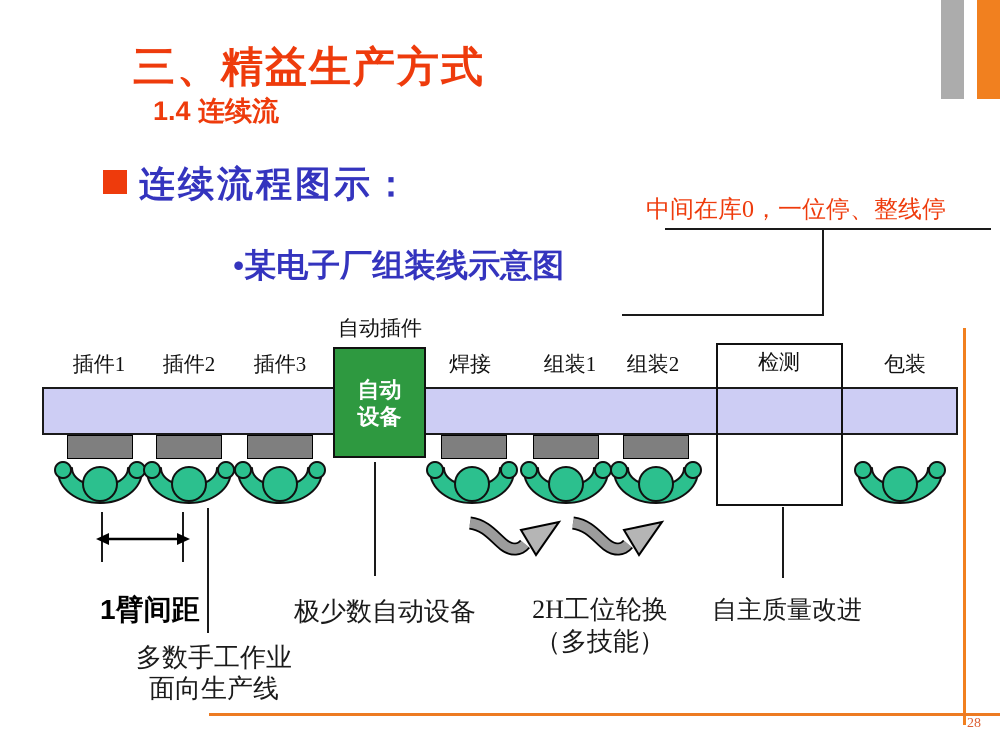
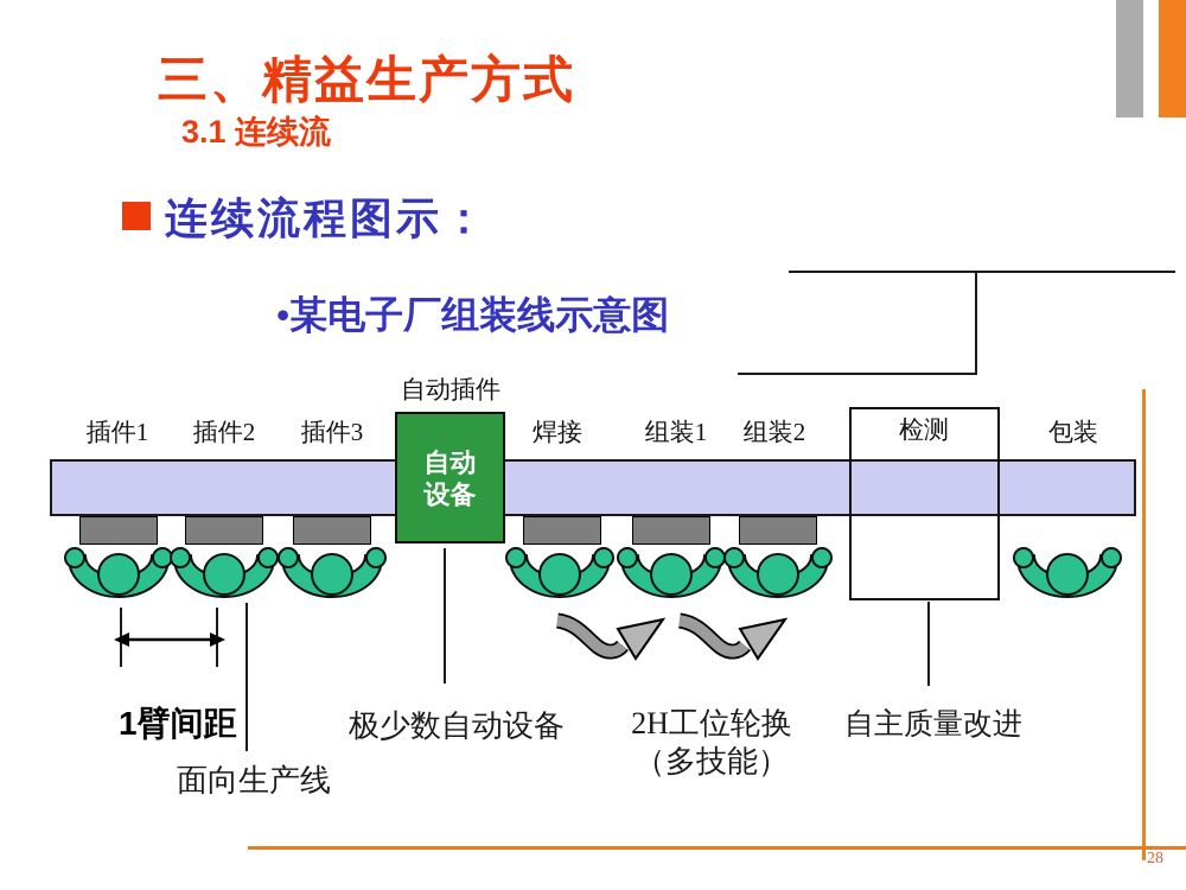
  三、精益生产方式
- 1.4 连续流
+ 3.1 连续流
  连续流程图示：
  •某电子厂组装线示意图
- 中间在库0，一位停、整线停
  插件1
  插件2
  插件3
  自动插件
  焊接
  组装1
  组装2
  检测
  包装
  自动
  设备
  1臂间距
  极少数自动设备
  2H工位轮换
  （多技能）
  自主质量改进
- 多数手工作业
  面向生产线
  28
